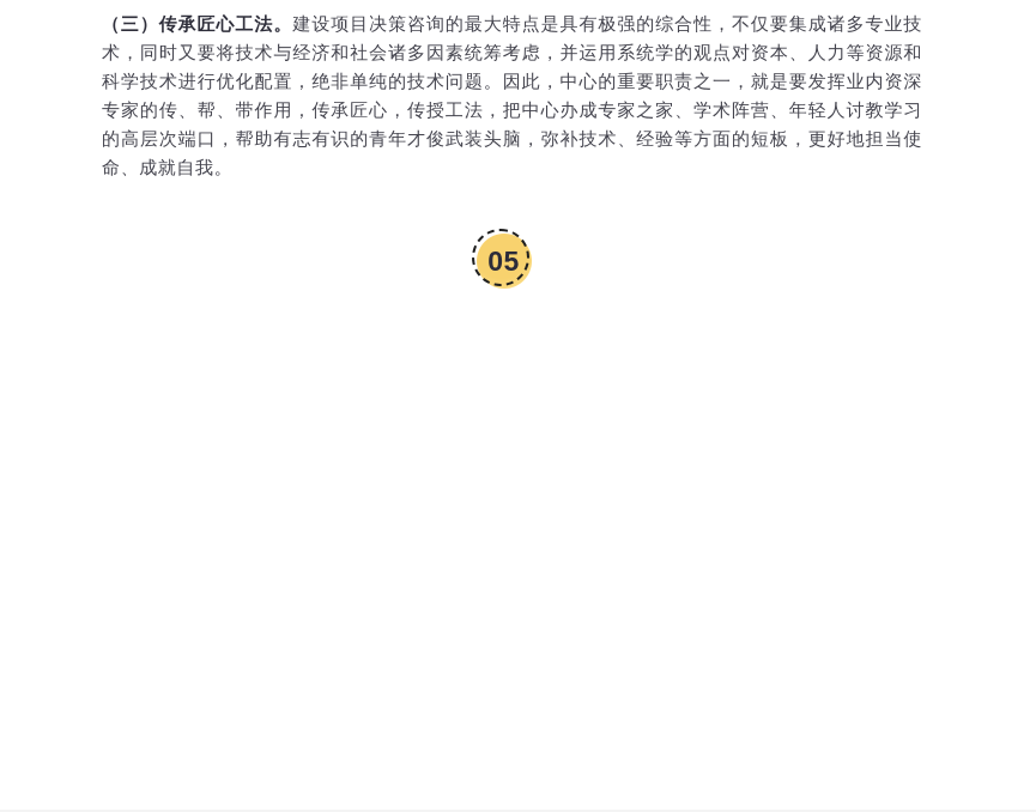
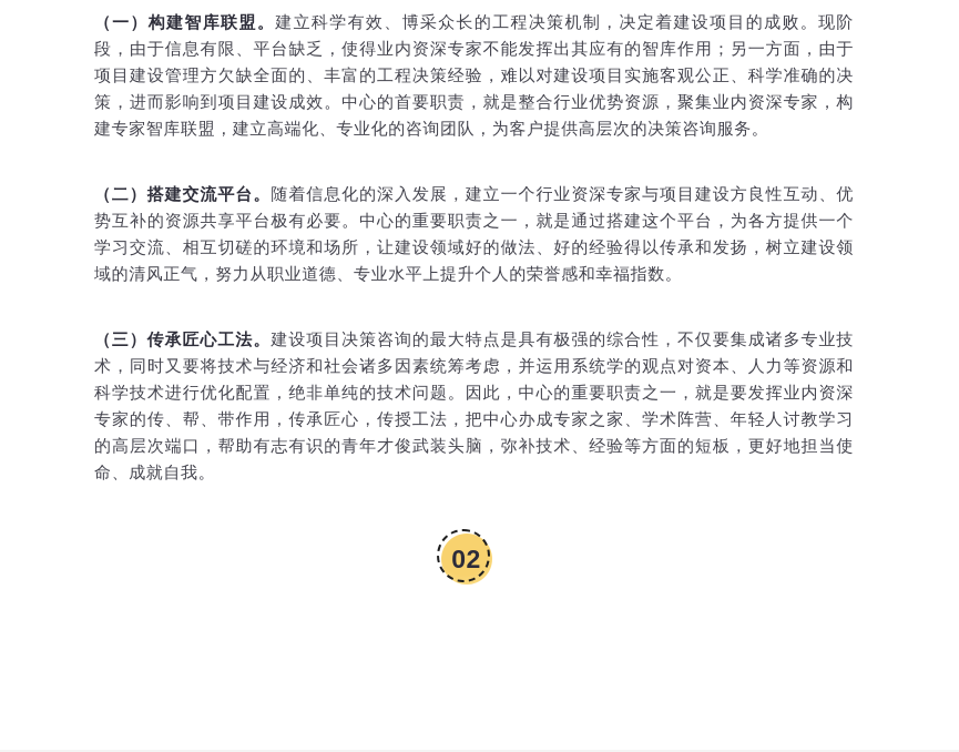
+ （一）构建智库联盟。建立科学有效、博采众长的工程决策机制，决定着建设项目的成败。现阶段，由于信息有限、平台缺乏，使得业内资深专家不能发挥出其应有的智库作用；另一方面，由于项目建设管理方欠缺全面的、丰富的工程决策经验，难以对建设项目实施客观公正、科学准确的决策，进而影响到项目建设成效。中心的首要职责，就是整合行业优势资源，聚集业内资深专家，构建专家智库联盟，建立高端化、专业化的咨询团队，为客户提供高层次的决策咨询服务。
+ （二）搭建交流平台。随着信息化的深入发展，建立一个行业资深专家与项目建设方良性互动、优势互补的资源共享平台极有必要。中心的重要职责之一，就是通过搭建这个平台，为各方提供一个学习交流、相互切磋的环境和场所，让建设领域好的做法、好的经验得以传承和发扬，树立建设领域的清风正气，努力从职业道德、专业水平上提升个人的荣誉感和幸福指数。
  （三）传承匠心工法。建设项目决策咨询的最大特点是具有极强的综合性，不仅要集成诸多专业技术，同时又要将技术与经济和社会诸多因素统筹考虑，并运用系统学的观点对资本、人力等资源和科学技术进行优化配置，绝非单纯的技术问题。因此，中心的重要职责之一，就是要发挥业内资深专家的传、帮、带作用，传承匠心，传授工法，把中心办成专家之家、学术阵营、年轻人讨教学习的高层次端口，帮助有志有识的青年才俊武装头脑，弥补技术、经验等方面的短板，更好地担当使命、成就自我。
- 05
+ 02
